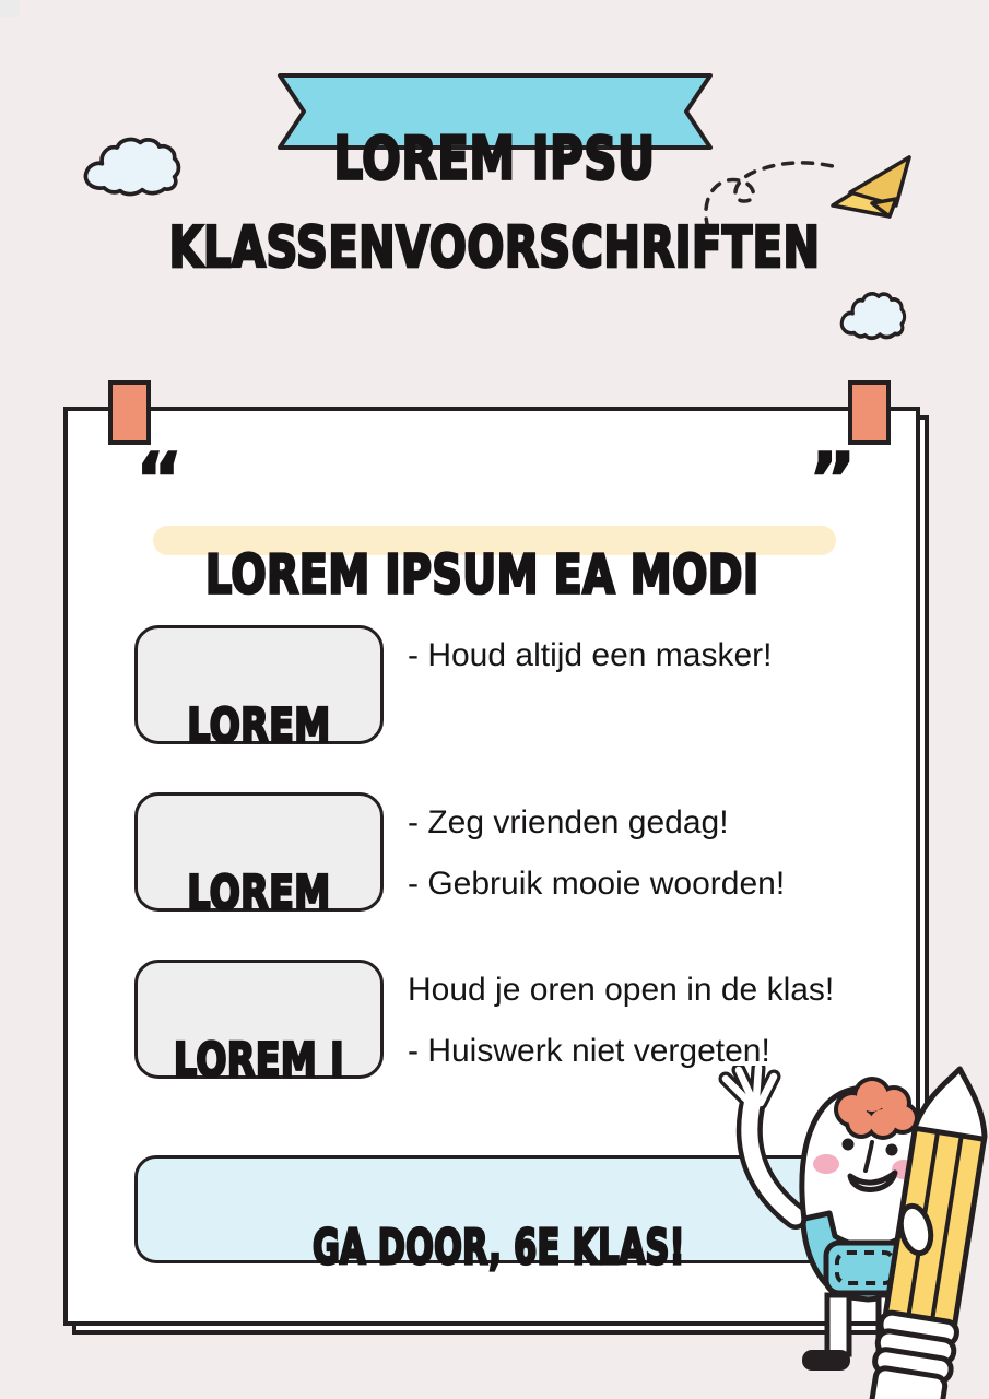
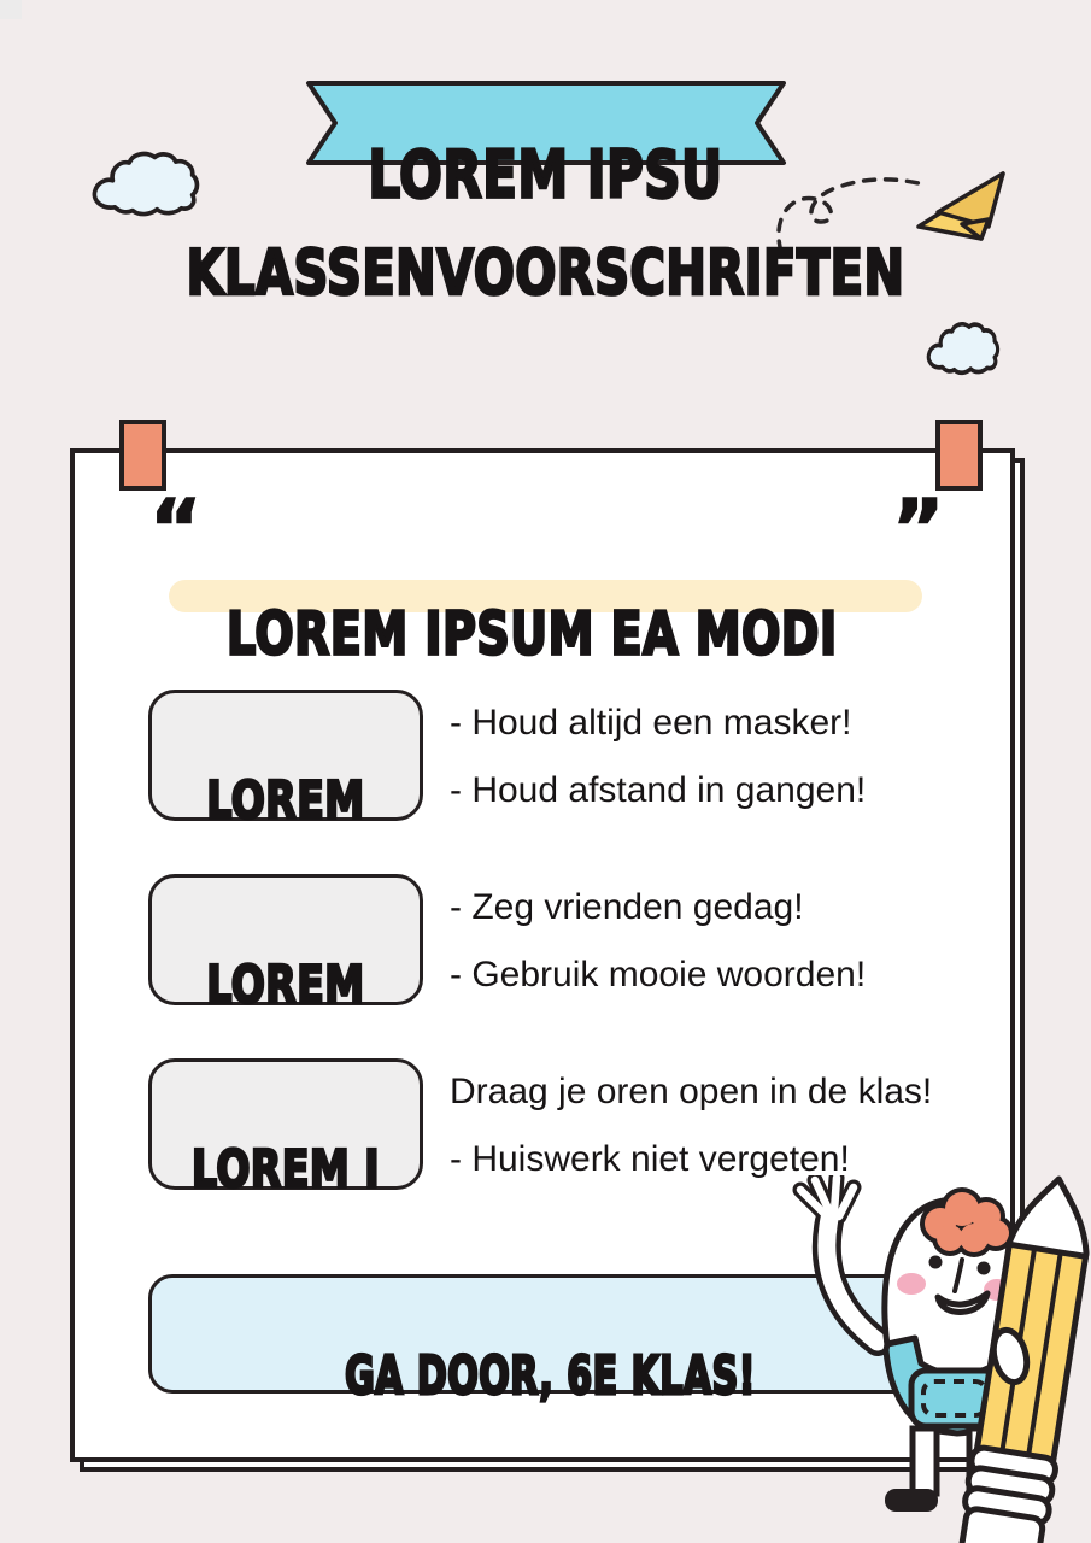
  LOREM IPSU
  KLASSENVOORSCHRIFTEN
  “
  ”
  LOREM IPSUM EA MODI
  LOREM
  - Houd altijd een masker!
+ - Houd afstand in gangen!
  LOREM
  - Zeg vrienden gedag!
  - Gebruik mooie woorden!
  LOREM I
- Houd je oren open in de klas!
+ Draag je oren open in de klas!
  - Huiswerk niet vergeten!
  GA DOOR, 6E KLAS!
